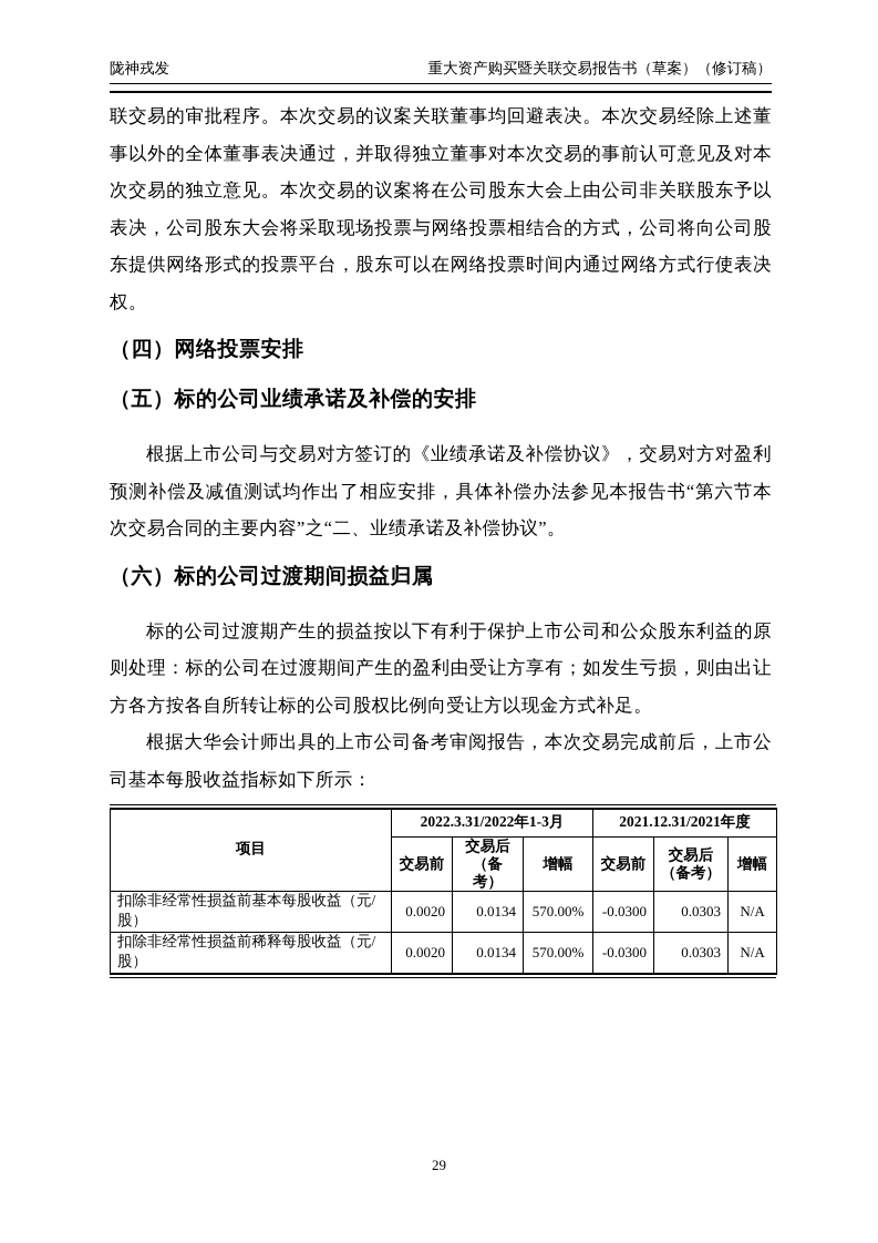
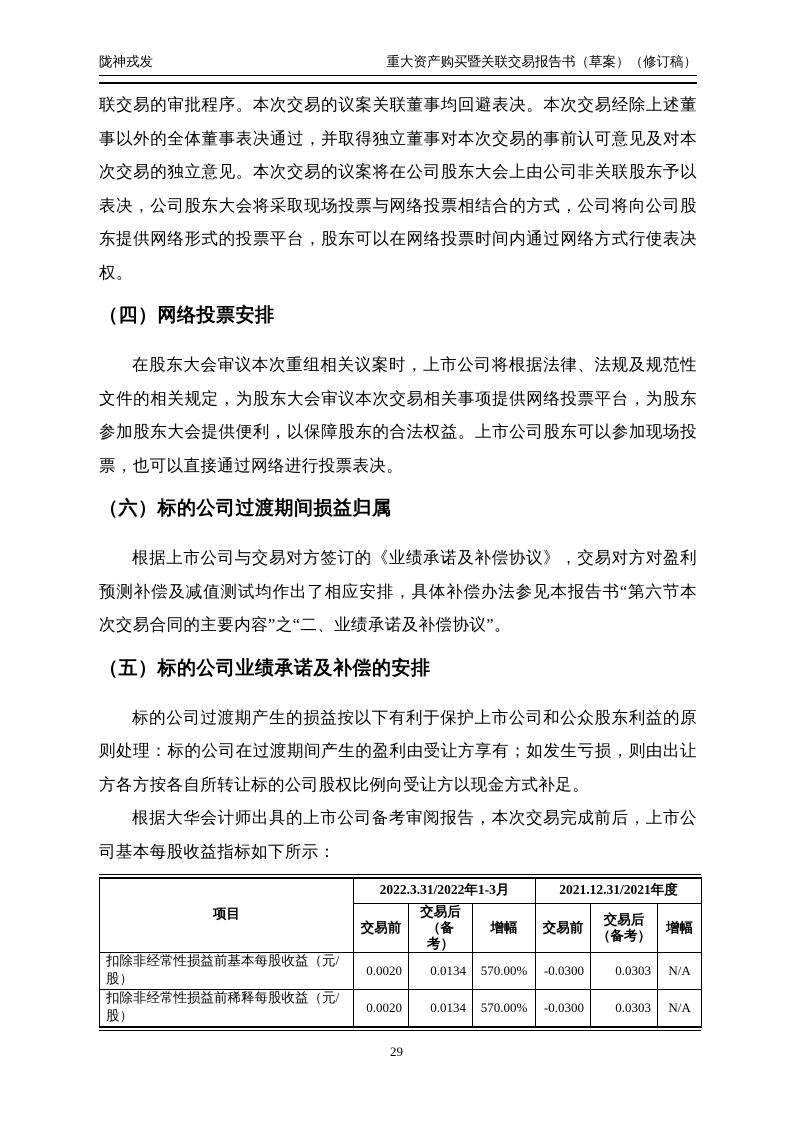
  陇神戎发
  重大资产购买暨关联交易报告书（草案）（修订稿）
  联交易的审批程序。本次交易的议案关联董事均回避表决。本次交易经除上述董事以外的全体董事表决通过，并取得独立董事对本次交易的事前认可意见及对本次交易的独立意见。本次交易的议案将在公司股东大会上由公司非关联股东予以表决，公司股东大会将采取现场投票与网络投票相结合的方式，公司将向公司股东提供网络形式的投票平台，股东可以在网络投票时间内通过网络方式行使表决权。
  （四）网络投票安排
+ 在股东大会审议本次重组相关议案时，上市公司将根据法律、法规及规范性文件的相关规定，为股东大会审议本次交易相关事项提供网络投票平台，为股东参加股东大会提供便利，以保障股东的合法权益。上市公司股东可以参加现场投票，也可以直接通过网络进行投票表决。
- （五）标的公司业绩承诺及补偿的安排
+ （六）标的公司过渡期间损益归属
  根据上市公司与交易对方签订的《业绩承诺及补偿协议》，交易对方对盈利预测补偿及减值测试均作出了相应安排，具体补偿办法参见本报告书“第六节本次交易合同的主要内容”之“二、业绩承诺及补偿协议”。
- （六）标的公司过渡期间损益归属
+ （五）标的公司业绩承诺及补偿的安排
  标的公司过渡期产生的损益按以下有利于保护上市公司和公众股东利益的原则处理：标的公司在过渡期间产生的盈利由受让方享有；如发生亏损，则由出让方各方按各自所转让标的公司股权比例向受让方以现金方式补足。
  根据大华会计师出具的上市公司备考审阅报告，本次交易完成前后，上市公司基本每股收益指标如下所示：
  项目	2022.3.31/2022年1-3月	2021.12.31/2021年度
  交易前	交易后 （备考）	增幅	交易前	交易后 （备考）	增幅
  扣除非经常性损益前基本每股收益（元/股）	0.0020	0.0134	570.00%	-0.0300	0.0303	N/A
  扣除非经常性损益前稀释每股收益（元/股）	0.0020	0.0134	570.00%	-0.0300	0.0303	N/A
  29
